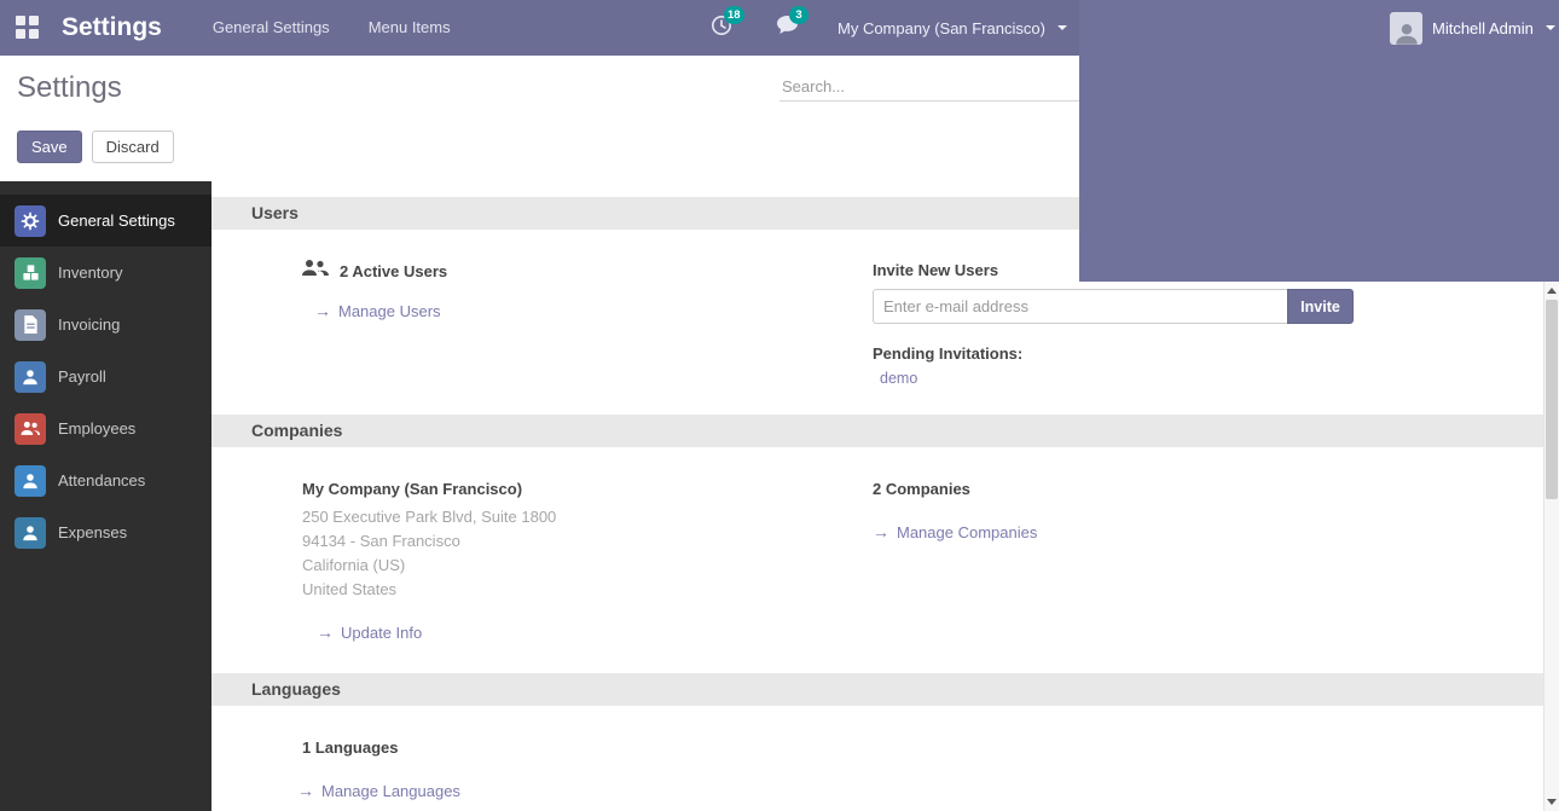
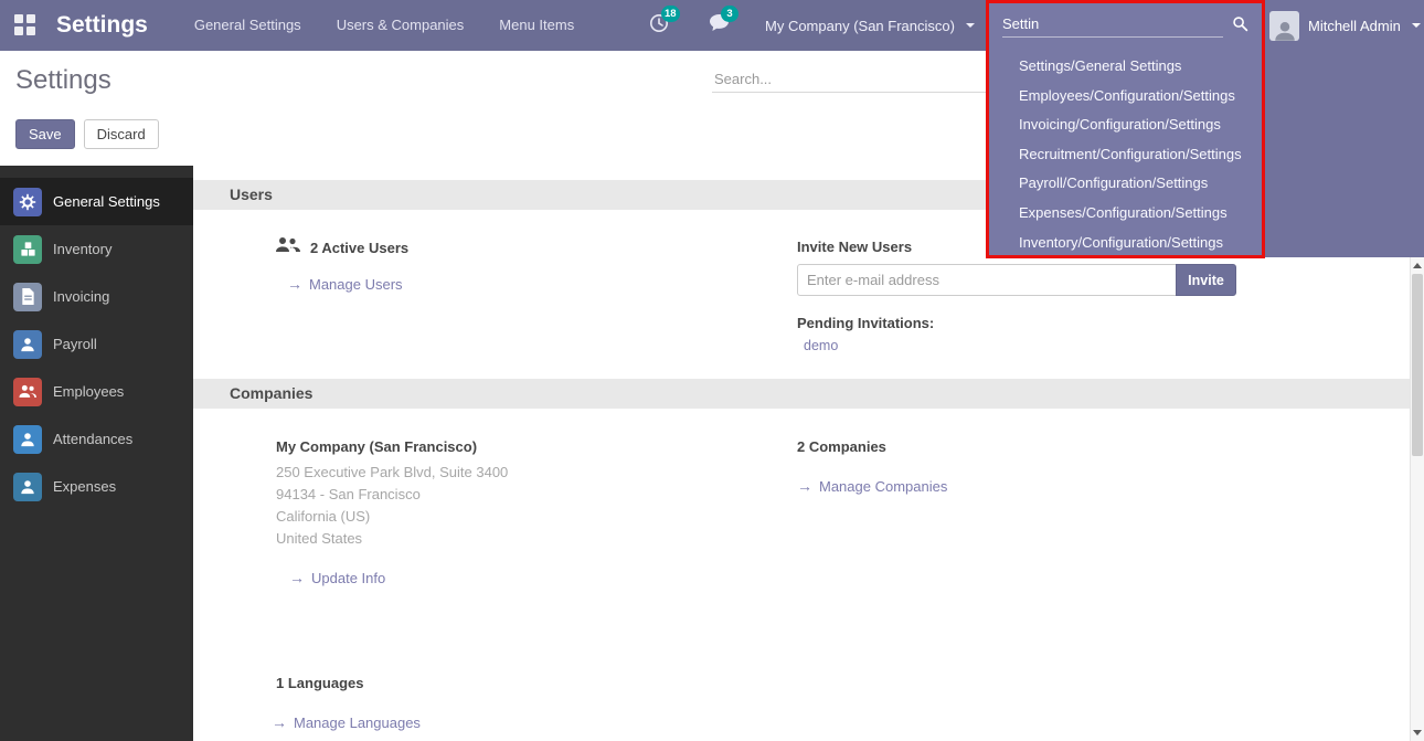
  Users
  2 Active Users
  →
  Manage Users
  Invite New Users
  Enter e-mail address
  Invite
  Pending Invitations:
  demo
  Companies
  My Company (San Francisco)
- 250 Executive Park Blvd, Suite 1800
+ 250 Executive Park Blvd, Suite 3400
  94134 - San Francisco
  California (US)
  United States
  →
  Update Info
  2 Companies
  →
  Manage Companies
- Languages
  1 Languages
  →
  Manage Languages
  Settings
  Save
  Discard
  Search...
  General Settings
  Inventory
  Invoicing
  Payroll
  Employees
  Attendances
  Expenses
  Settings
  General Settings
+ Users & Companies
  Menu Items
  18
  3
  My Company (San Francisco)
  Mitchell Admin
+ Settin
+ Settings/General Settings
+ Employees/Configuration/Settings
+ Invoicing/Configuration/Settings
+ Recruitment/Configuration/Settings
+ Payroll/Configuration/Settings
+ Expenses/Configuration/Settings
+ Inventory/Configuration/Settings
